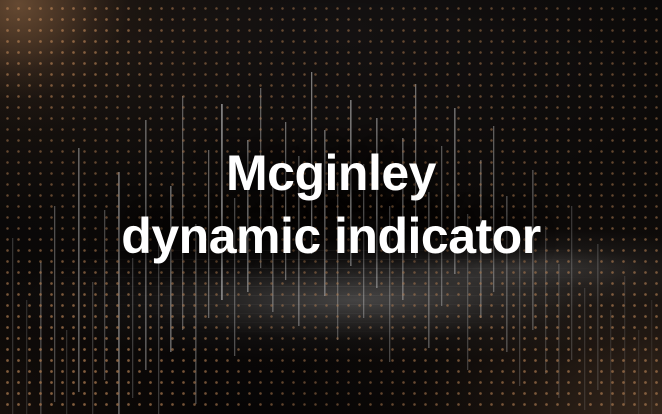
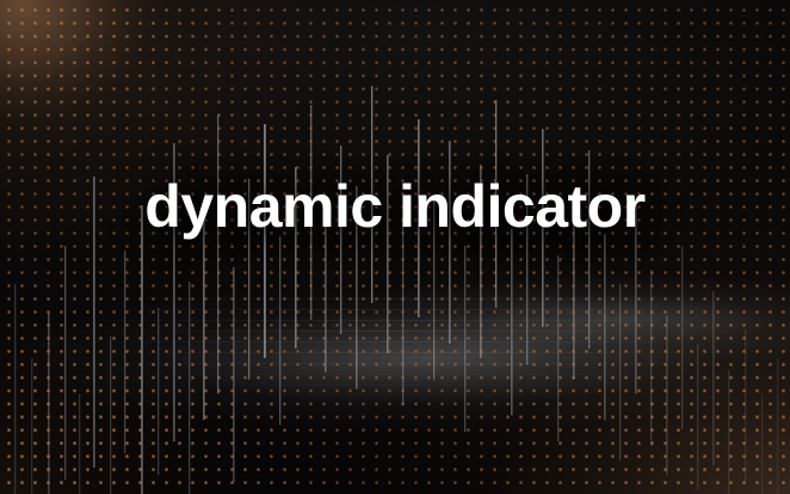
- Mcginley
  dynamic indicator
